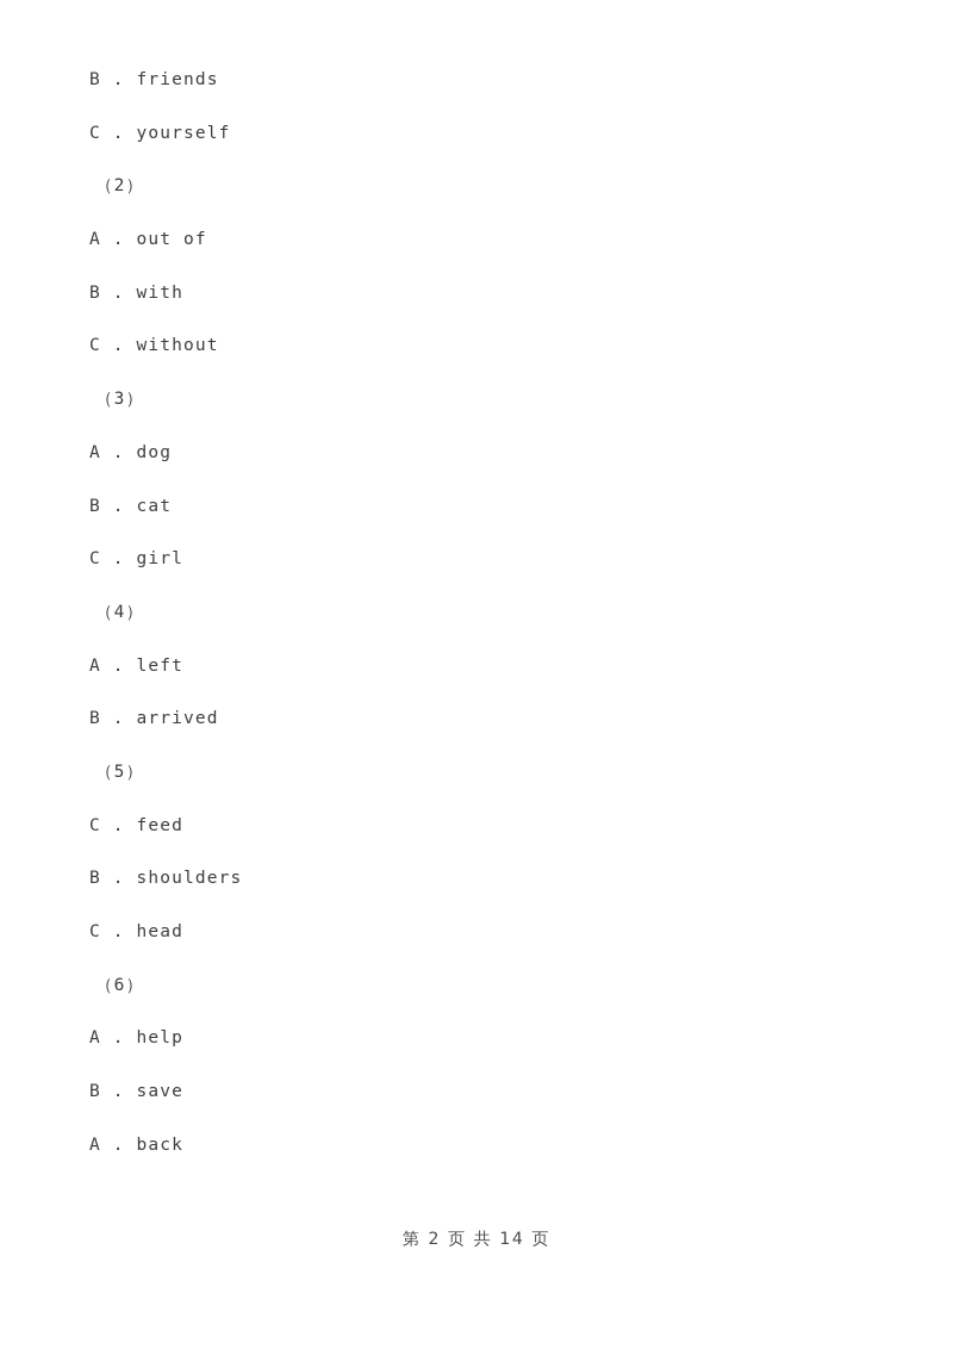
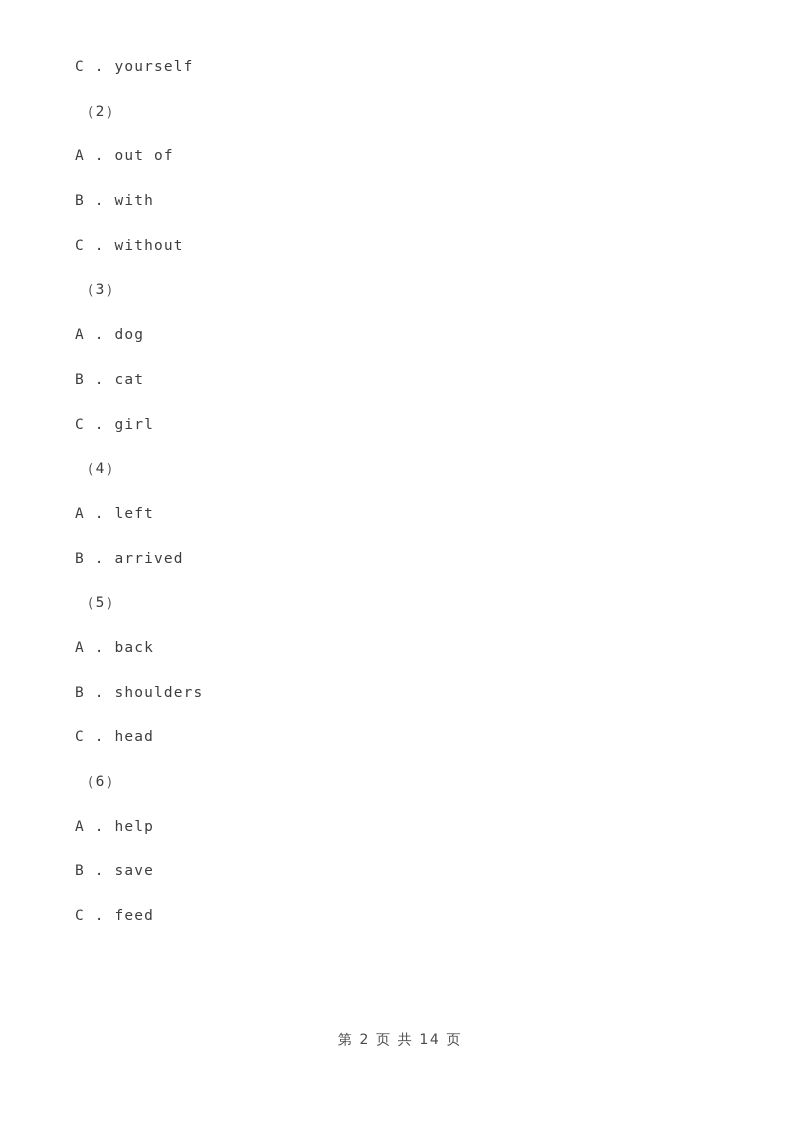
- B . friends
  C . yourself
  （2）
  A . out of
  B . with
  C . without
  （3）
  A . dog
  B . cat
  C . girl
  （4）
  A . left
  B . arrived
  （5）
- C . feed
+ A . back
  B . shoulders
  C . head
  （6）
  A . help
  B . save
- A . back
+ C . feed
  第 2 页 共 14 页
